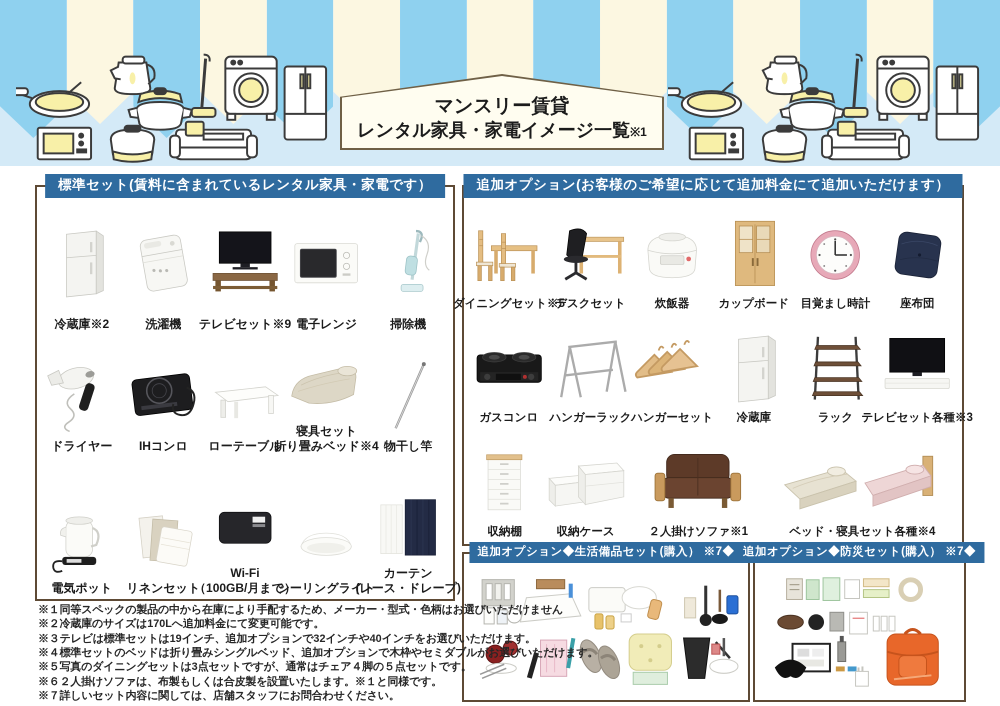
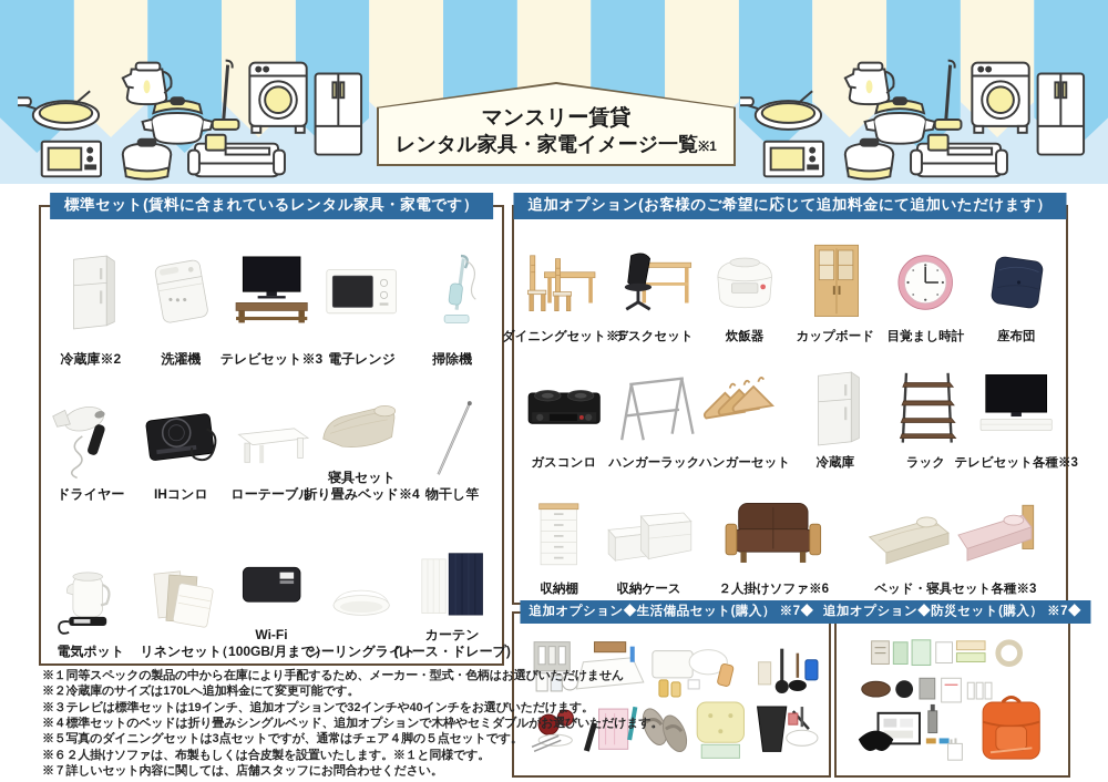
  マンスリー賃貸
  レンタル家具・家電イメージ一覧※1
  標準セット(賃料に含まれているレンタル家具・家電です）
  冷蔵庫※2
  洗濯機
- テレビセット※9
+ テレビセット※3
  電子レンジ
  掃除機
  ドライヤー
  IHコンロ
  ローテーブル
  寝具セット
  折り畳みベッド※4
  物干し竿
  電気ポット
  リネンセット
  Wi-Fi
  （100GB/月まで）
  シーリングライト
  カーテン
  (レース・ドレープ)
  追加オプション(お客様のご希望に応じて追加料金にて追加いただけます）
  ダイニングセット※5
  デスクセット
  炊飯器
  カップボード
  目覚まし時計
  座布団
  ガスコンロ
  ハンガーラック
  ハンガーセット
  冷蔵庫
  ラック
  テレビセット各種※3
  収納棚
  収納ケース
- ２人掛けソファ※1
+ ２人掛けソファ※6
- ベッド・寝具セット各種※4
+ ベッド・寝具セット各種※3
  追加オプション◆生活備品セット(購入） ※7◆
  追加オプション◆防災セット(購入） ※7◆
  ※１同等スペックの製品の中から在庫により手配するため、メーカー・型式・色柄はお選びいただけません
  ※２冷蔵庫のサイズは170Lへ追加料金にて変更可能です。
  ※３テレビは標準セットは19インチ、追加オプションで32インチや40インチをお選びいただけます。
  ※４標準セットのベッドは折り畳みシングルベッド、追加オプションで木枠やセミダブルがお選びいただけます。
  ※５写真のダイニングセットは3点セットですが、通常はチェア４脚の５点セットです。
  ※６２人掛けソファは、布製もしくは合皮製を設置いたします。※１と同様です。
  ※７詳しいセット内容に関しては、店舗スタッフにお問合わせください。
